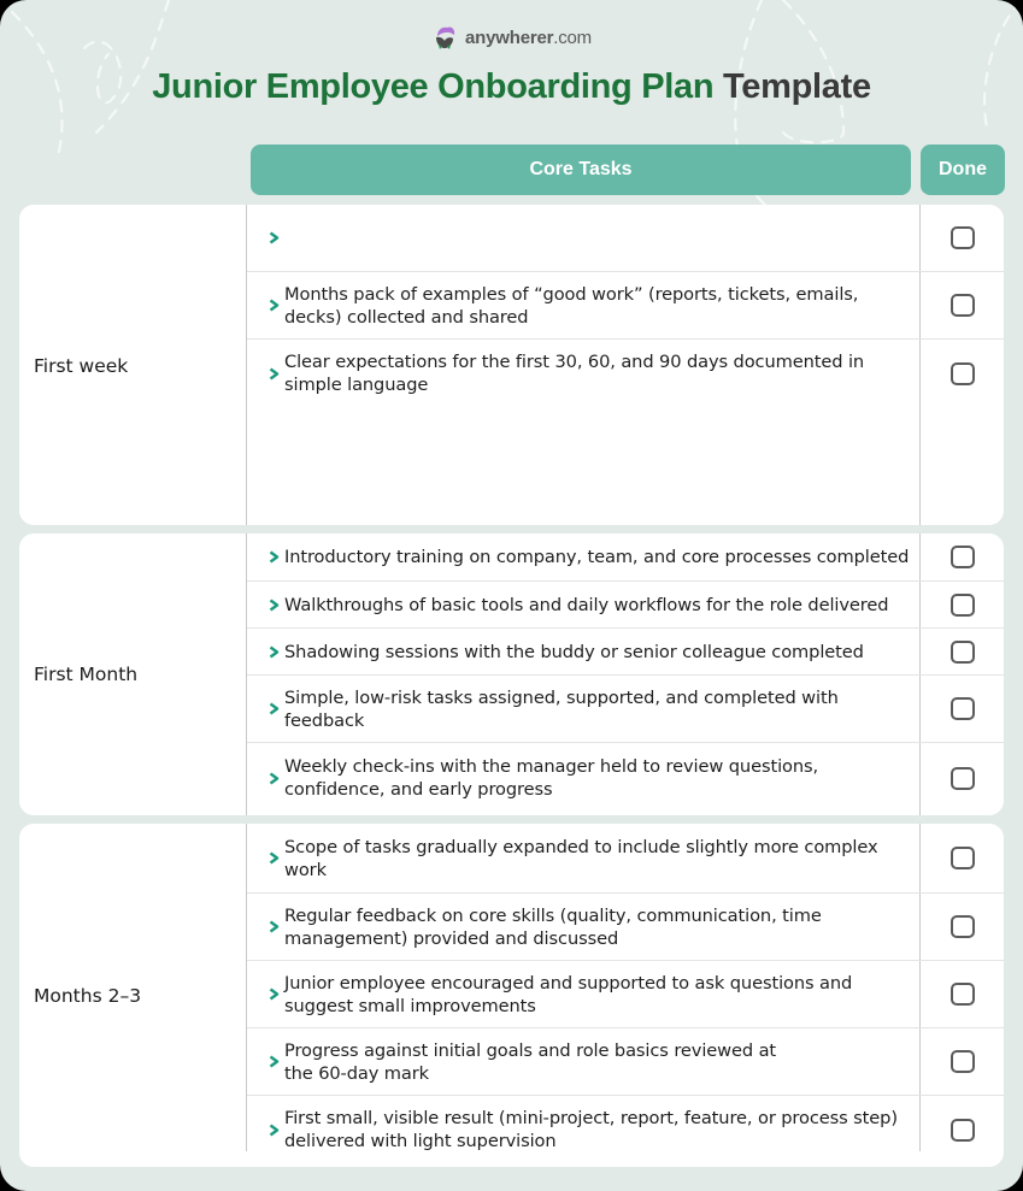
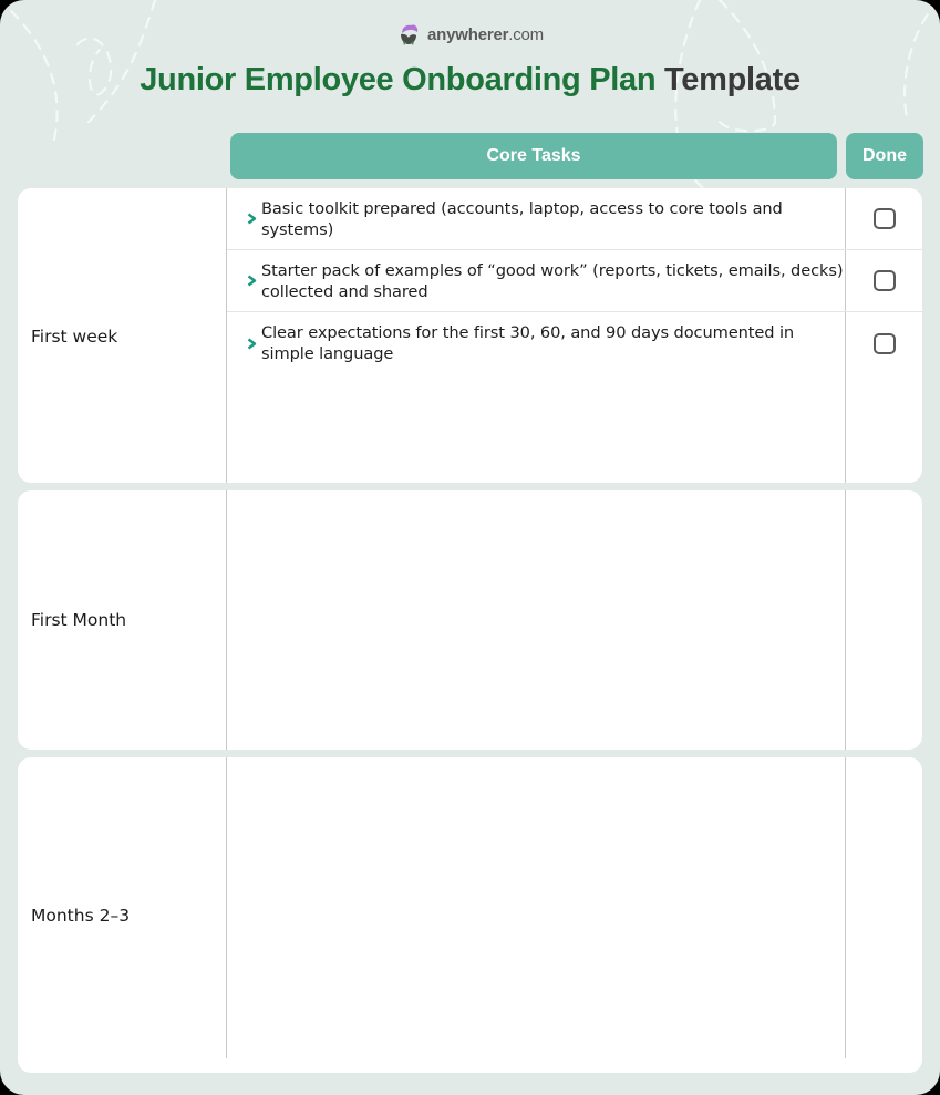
  anywherer.com
  Junior Employee Onboarding Plan Template
  Core Tasks
  Done
  First week
+ Basic toolkit prepared (accounts, laptop, access to core tools and systems)
- Months pack of examples of “good work” (reports, tickets, emails, decks) collected and shared
+ Starter pack of examples of “good work” (reports, tickets, emails, decks) collected and shared
  Clear expectations for the first 30, 60, and 90 days documented in simple language
  First Month
- Introductory training on company, team, and core processes completed
- Walkthroughs of basic tools and daily workflows for the role delivered
- Shadowing sessions with the buddy or senior colleague completed
- Simple, low-risk tasks assigned, supported, and completed with feedback
- Weekly check-ins with the manager held to review questions, confidence, and early progress
  Months 2–3
- Scope of tasks gradually expanded to include slightly more complex work
- Regular feedback on core skills (quality, communication, time management) provided and discussed
- Junior employee encouraged and supported to ask questions and suggest small improvements
- Progress against initial goals and role basics reviewed at the 60-day mark
- First small, visible result (mini-project, report, feature, or process step) delivered with light supervision
